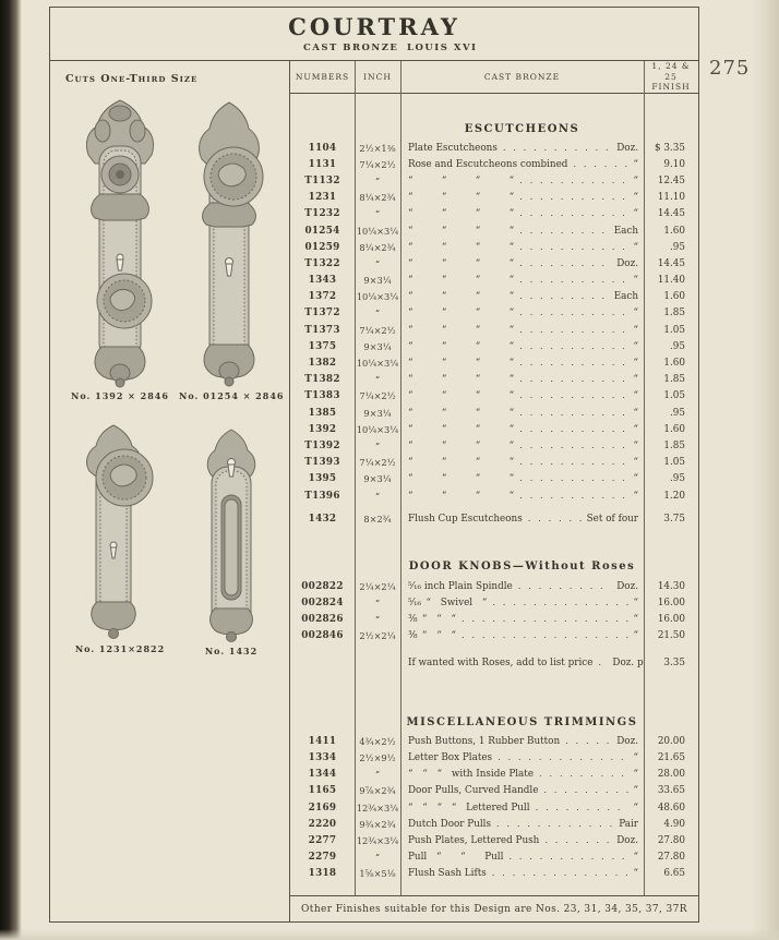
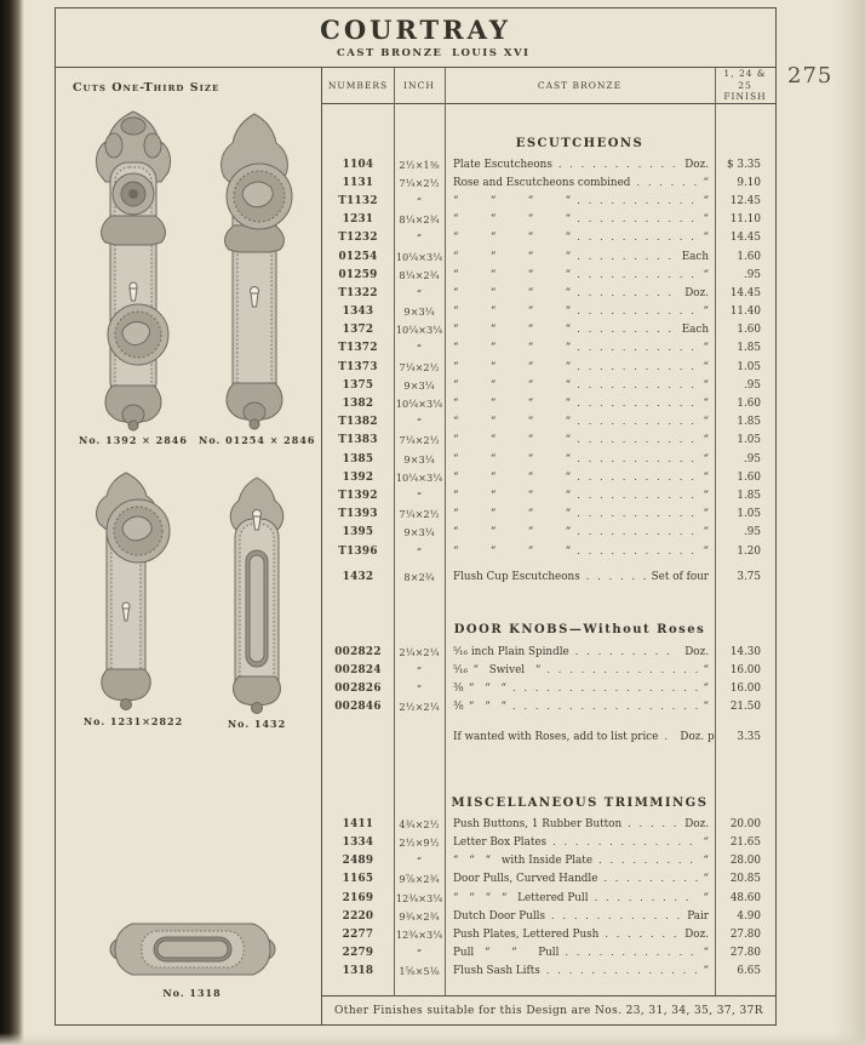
  275
  COURTRAY
  CAST BRONZE
  LOUIS XVI
  Cuts One-Third Size
  No. 1392 × 2846
  No. 01254 × 2846
  No. 1231×2822
  No. 1432
+ No. 1318
  NUMBERS
  INCH
  CAST BRONZE
  1, 24 & 25
  FINISH
  ESCUTCHEONS
  1104
  2½×1⅜
  Plate Escutcheons
  Doz.
  $ 3.35
  1131
  7¼×2½
  Rose and Escutcheons combined
  “
  9.10
  T1132
  “
  “ “ “ “
  “
  12.45
  1231
  8¼×2¾
  “ “ “ “
  “
  11.10
  T1232
  “
  “ “ “ “
  “
  14.45
  01254
  10¼×3¼
  “ “ “ “
  Each
  1.60
  01259
  8¼×2¾
  “ “ “ “
  “
  .95
  T1322
  “
  “ “ “ “
  Doz.
  14.45
  1343
  9×3¼
  “ “ “ “
  “
  11.40
  1372
  10¼×3¼
  “ “ “ “
  Each
  1.60
  T1372
  “
  “ “ “ “
  “
  1.85
  T1373
  7¼×2½
  “ “ “ “
  “
  1.05
  1375
  9×3¼
  “ “ “ “
  “
  .95
  1382
  10¼×3¼
  “ “ “ “
  “
  1.60
  T1382
  “
  “ “ “ “
  “
  1.85
  T1383
  7¼×2½
  “ “ “ “
  “
  1.05
  1385
  9×3¼
  “ “ “ “
  “
  .95
  1392
  10¼×3¼
  “ “ “ “
  “
  1.60
  T1392
  “
  “ “ “ “
  “
  1.85
  T1393
  7¼×2½
  “ “ “ “
  “
  1.05
  1395
  9×3¼
  “ “ “ “
  “
  .95
  T1396
  “
  “ “ “ “
  “
  1.20
  1432
  8×2¾
  Flush Cup Escutcheons
  Set of four
  3.75
  DOOR KNOBS—Without Roses
  002822
  2¼×2¼
  ⁵⁄₁₆ inch Plain Spindle
  Doz.
  14.30
  002824
  “
  ⁵⁄₁₆ “ Swivel “
  “
  16.00
  002826
  “
  ⅜ “ “ “
  “
  16.00
  002846
  2½×2¼
  ⅜ “ “ “
  “
  21.50
  If wanted with Roses, add to list price
  3.35
  MISCELLANEOUS TRIMMINGS
  1411
  4¾×2½
  Push Buttons, 1 Rubber Button
  Doz.
  20.00
  1334
  2½×9½
  Letter Box Plates
  “
  21.65
- 1344
+ 2489
  “
  “ “ “ with Inside Plate
  “
  28.00
  1165
  9⅞×2¾
  Door Pulls, Curved Handle
  “
- 33.65
+ 20.85
  2169
  12¾×3¼
  “ “ “ “ Lettered Pull
  “
  48.60
  2220
  9¾×2¾
  Dutch Door Pulls
  Pair
  4.90
  2277
  12¾×3¼
  Push Plates, Lettered Push
  Doz.
  27.80
  2279
  “
  Pull “ “ Pull
  “
  27.80
  1318
  1⅝×5⅛
  Flush Sash Lifts
  “
  6.65
  Other Finishes suitable for this Design are Nos. 23, 31, 34, 35, 37, 37R
